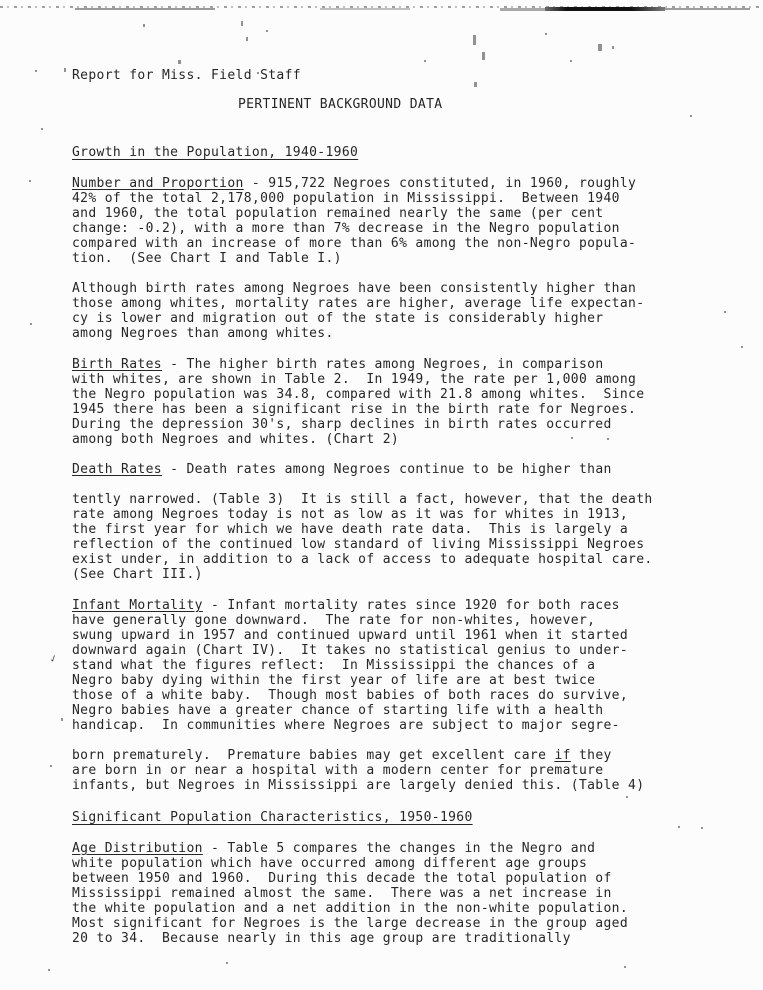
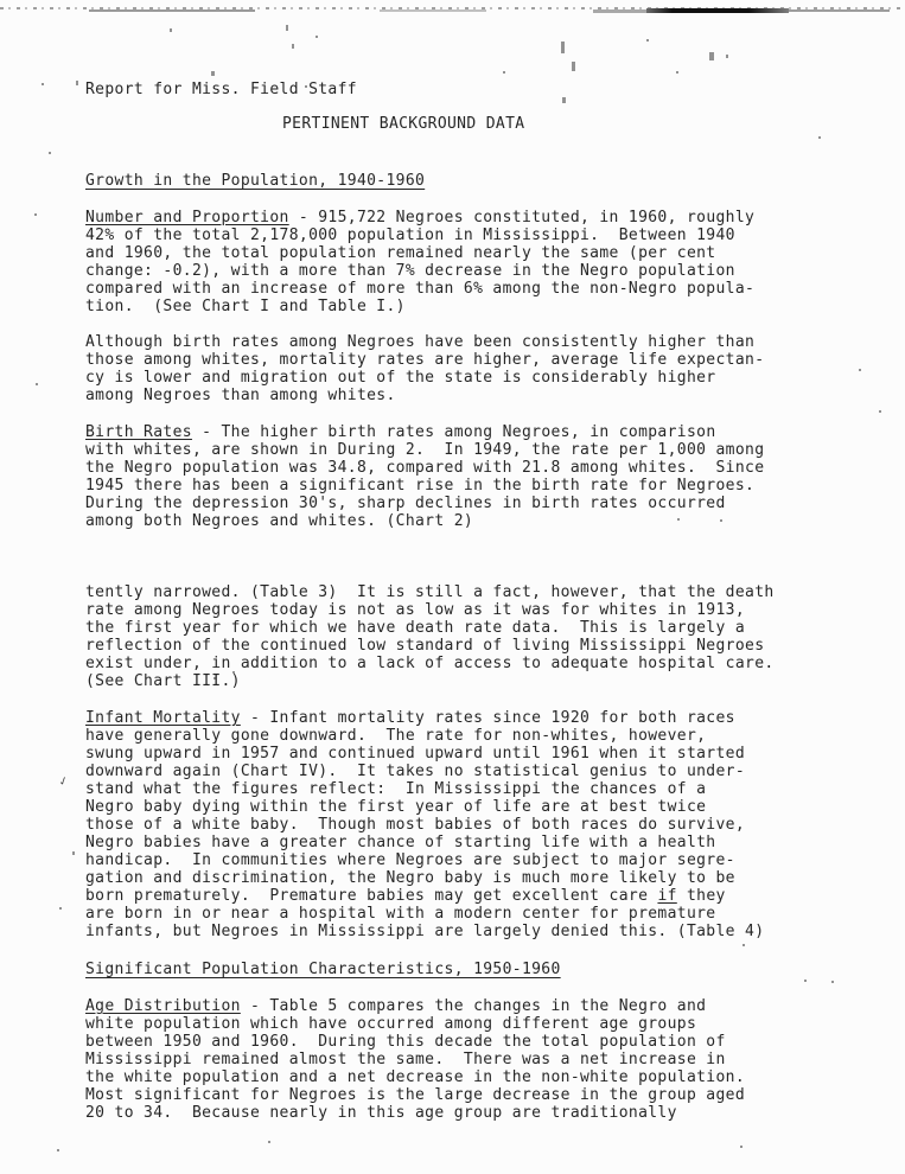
  Report for Miss. Field Staff
  PERTINENT BACKGROUND DATA
  Growth in the Population, 1940-1960
  Number and Proportion - 915,722 Negroes constituted, in 1960, roughly
  42% of the total 2,178,000 population in Mississippi. Between 1940
  and 1960, the total population remained nearly the same (per cent
  change: -0.2), with a more than 7% decrease in the Negro population
  compared with an increase of more than 6% among the non-Negro popula-
  tion. (See Chart I and Table I.)
  Although birth rates among Negroes have been consistently higher than
  those among whites, mortality rates are higher, average life expectan-
  cy is lower and migration out of the state is considerably higher
  among Negroes than among whites.
  Birth Rates - The higher birth rates among Negroes, in comparison
- with whites, are shown in Table 2. In 1949, the rate per 1,000 among
+ with whites, are shown in During 2. In 1949, the rate per 1,000 among
  the Negro population was 34.8, compared with 21.8 among whites. Since
  1945 there has been a significant rise in the birth rate for Negroes.
  During the depression 30's, sharp declines in birth rates occurred
  among both Negroes and whites. (Chart 2)
- Death Rates - Death rates among Negroes continue to be higher than
  tently narrowed. (Table 3) It is still a fact, however, that the death
  rate among Negroes today is not as low as it was for whites in 1913,
  the first year for which we have death rate data. This is largely a
  reflection of the continued low standard of living Mississippi Negroes
  exist under, in addition to a lack of access to adequate hospital care.
  (See Chart III.)
  Infant Mortality - Infant mortality rates since 1920 for both races
  have generally gone downward. The rate for non-whites, however,
  swung upward in 1957 and continued upward until 1961 when it started
  downward again (Chart IV). It takes no statistical genius to under-
  stand what the figures reflect: In Mississippi the chances of a
  Negro baby dying within the first year of life are at best twice
  those of a white baby. Though most babies of both races do survive,
  Negro babies have a greater chance of starting life with a health
  handicap. In communities where Negroes are subject to major segre-
+ gation and discrimination, the Negro baby is much more likely to be
  born prematurely. Premature babies may get excellent care if they
  are born in or near a hospital with a modern center for premature
  infants, but Negroes in Mississippi are largely denied this. (Table 4)
  Significant Population Characteristics, 1950-1960
  Age Distribution - Table 5 compares the changes in the Negro and
  white population which have occurred among different age groups
  between 1950 and 1960. During this decade the total population of
  Mississippi remained almost the same. There was a net increase in
- the white population and a net addition in the non-white population.
+ the white population and a net decrease in the non-white population.
  Most significant for Negroes is the large decrease in the group aged
  20 to 34. Because nearly in this age group are traditionally
